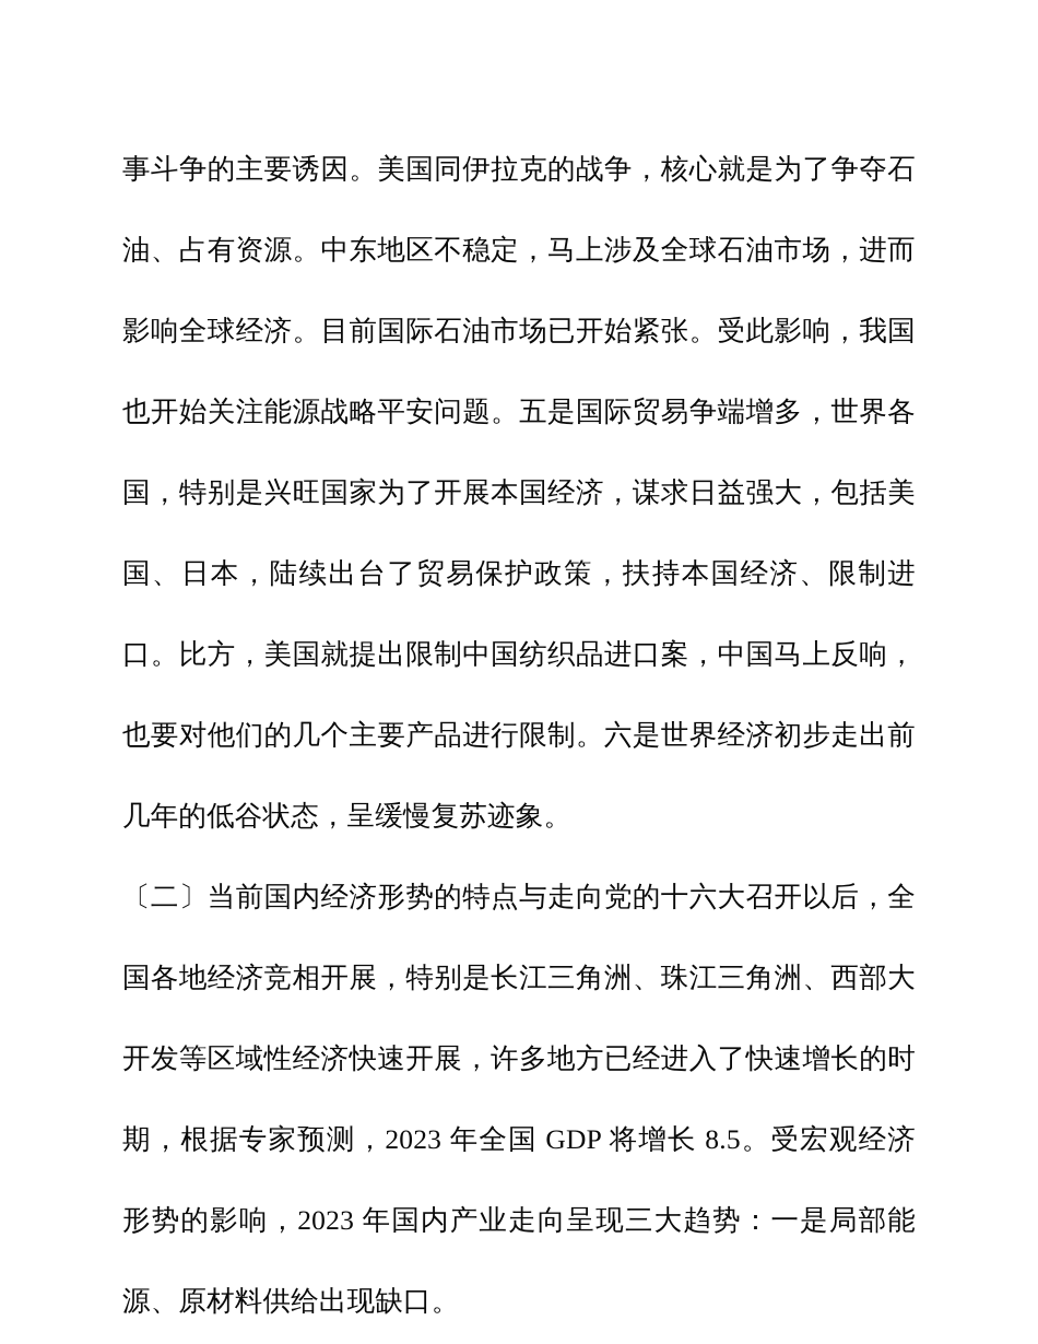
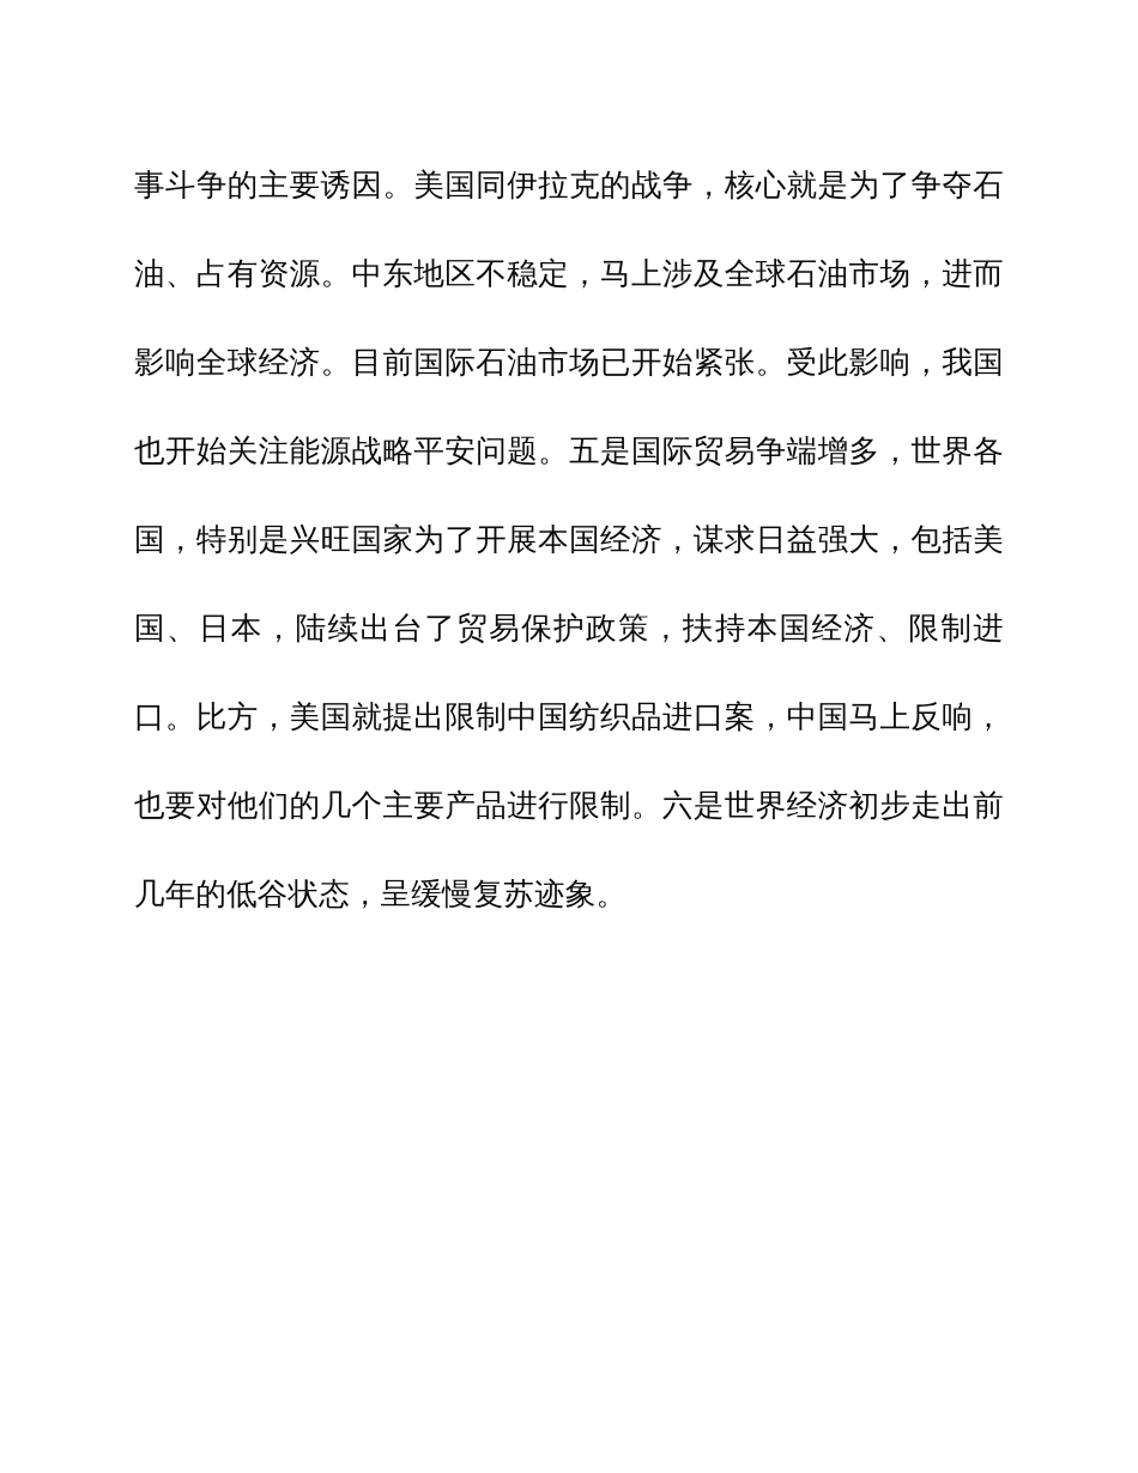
  事斗争的主要诱因。美国同伊拉克的战争，核心就是为了争夺石油、占有资源。中东地区不稳定，马上涉及全球石油市场，进而影响全球经济。目前国际石油市场已开始紧张。受此影响，我国也开始关注能源战略平安问题。五是国际贸易争端增多，世界各国，特别是兴旺国家为了开展本国经济，谋求日益强大，包括美国、日本，陆续出台了贸易保护政策，扶持本国经济、限制进口。比方，美国就提出限制中国纺织品进口案，中国马上反响，也要对他们的几个主要产品进行限制。六是世界经济初步走出前几年的低谷状态，呈缓慢复苏迹象。
- 〔二〕当前国内经济形势的特点与走向党的十六大召开以后，全国各地经济竞相开展，特别是长江三角洲、珠江三角洲、西部大开发等区域性经济快速开展，许多地方已经进入了快速增长的时期，根据专家预测，2023 年全国 GDP 将增长 8.5。受宏观经济形势的影响，2023 年国内产业走向呈现三大趋势：一是局部能源、原材料供给出现缺口。
